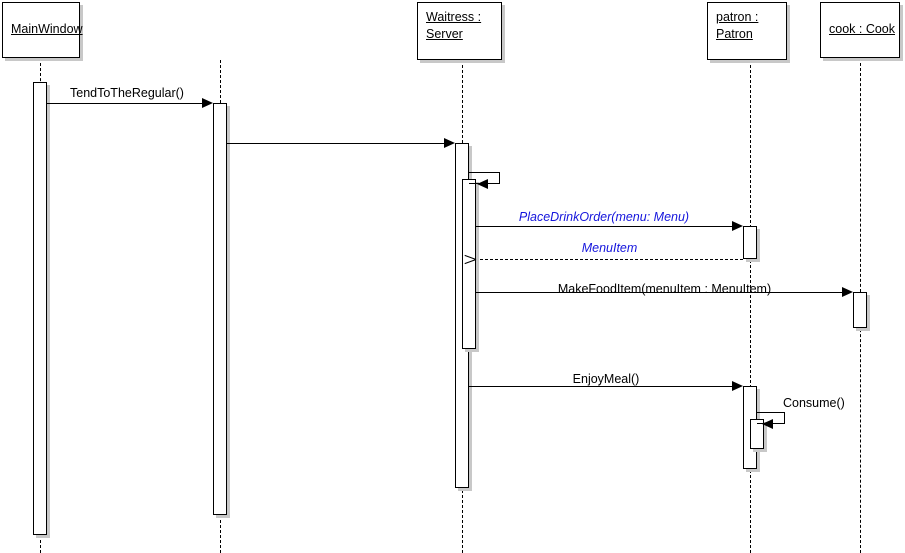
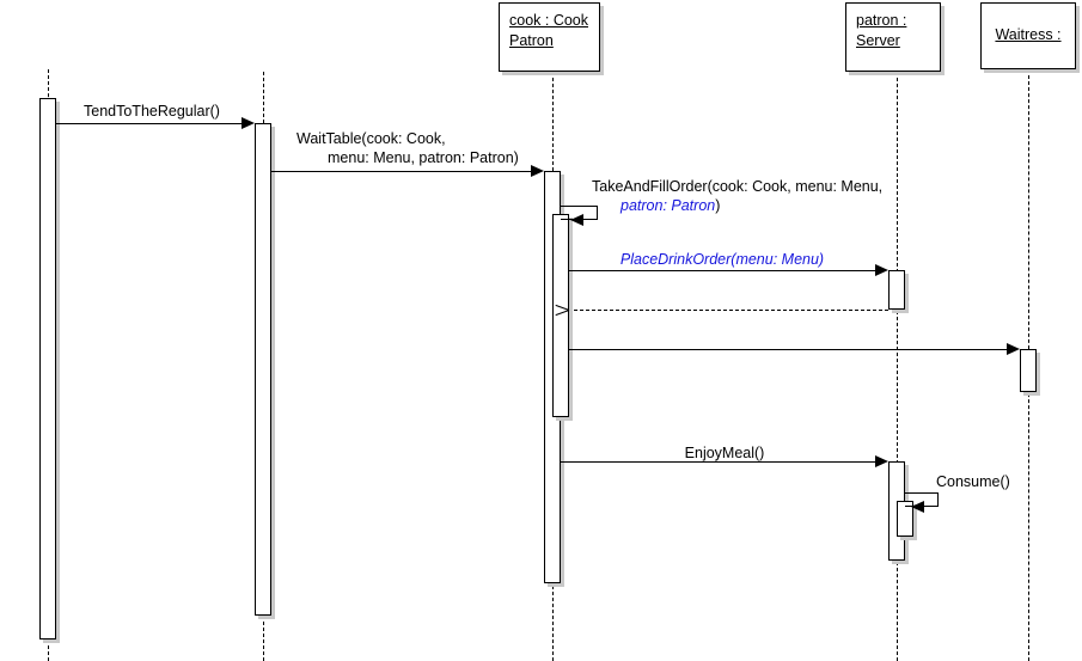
- MainWindow
- Waitress :
+ cook : Cook
- Server
+ Patron
  patron :
- Patron
+ Server
- cook : Cook
+ Waitress :
  TendToTheRegular()
+ WaitTable(cook: Cook,
+ menu: Menu, patron: Patron)
+ TakeAndFillOrder(cook: Cook, menu: Menu,
+ patron: Patron)
  PlaceDrinkOrder(menu: Menu)
- MenuItem
- MakeFoodItem(menuItem : MenuItem)
  EnjoyMeal()
  Consume()
